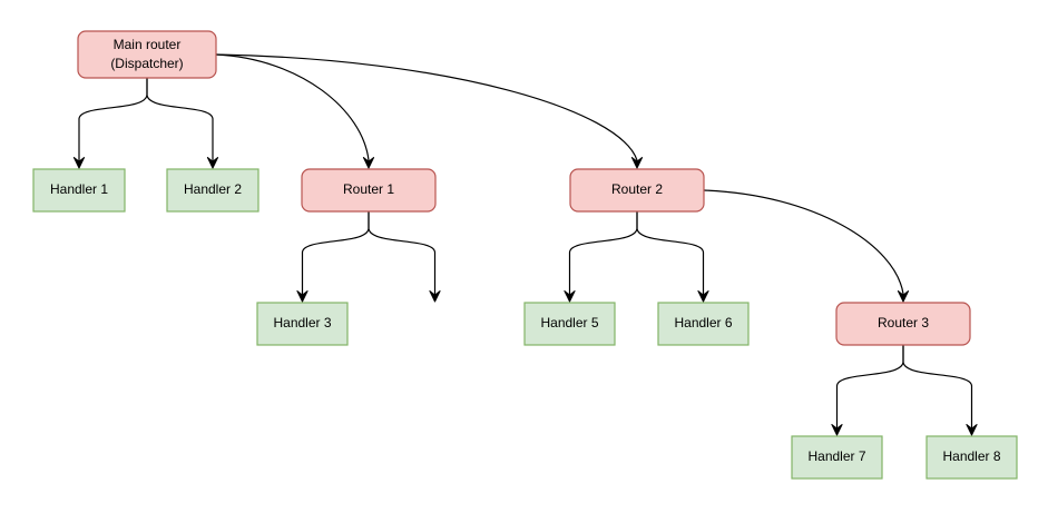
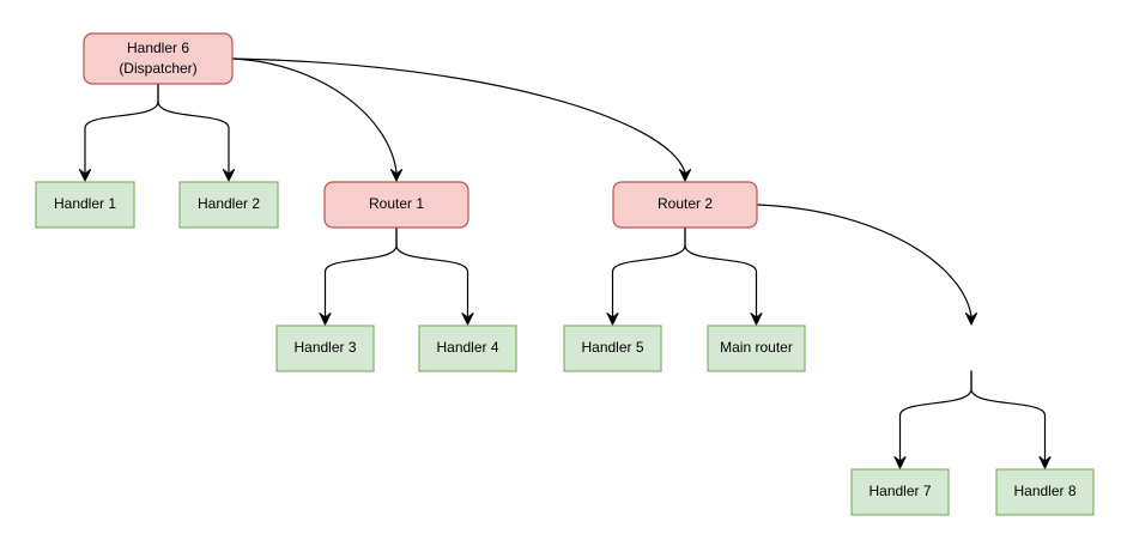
- Main router
+ Handler 6
  (Dispatcher)
  Handler 1
  Handler 2
  Router 1
  Router 2
  Handler 3
+ Handler 4
  Handler 5
- Handler 6
+ Main router
- Router 3
  Handler 7
  Handler 8
